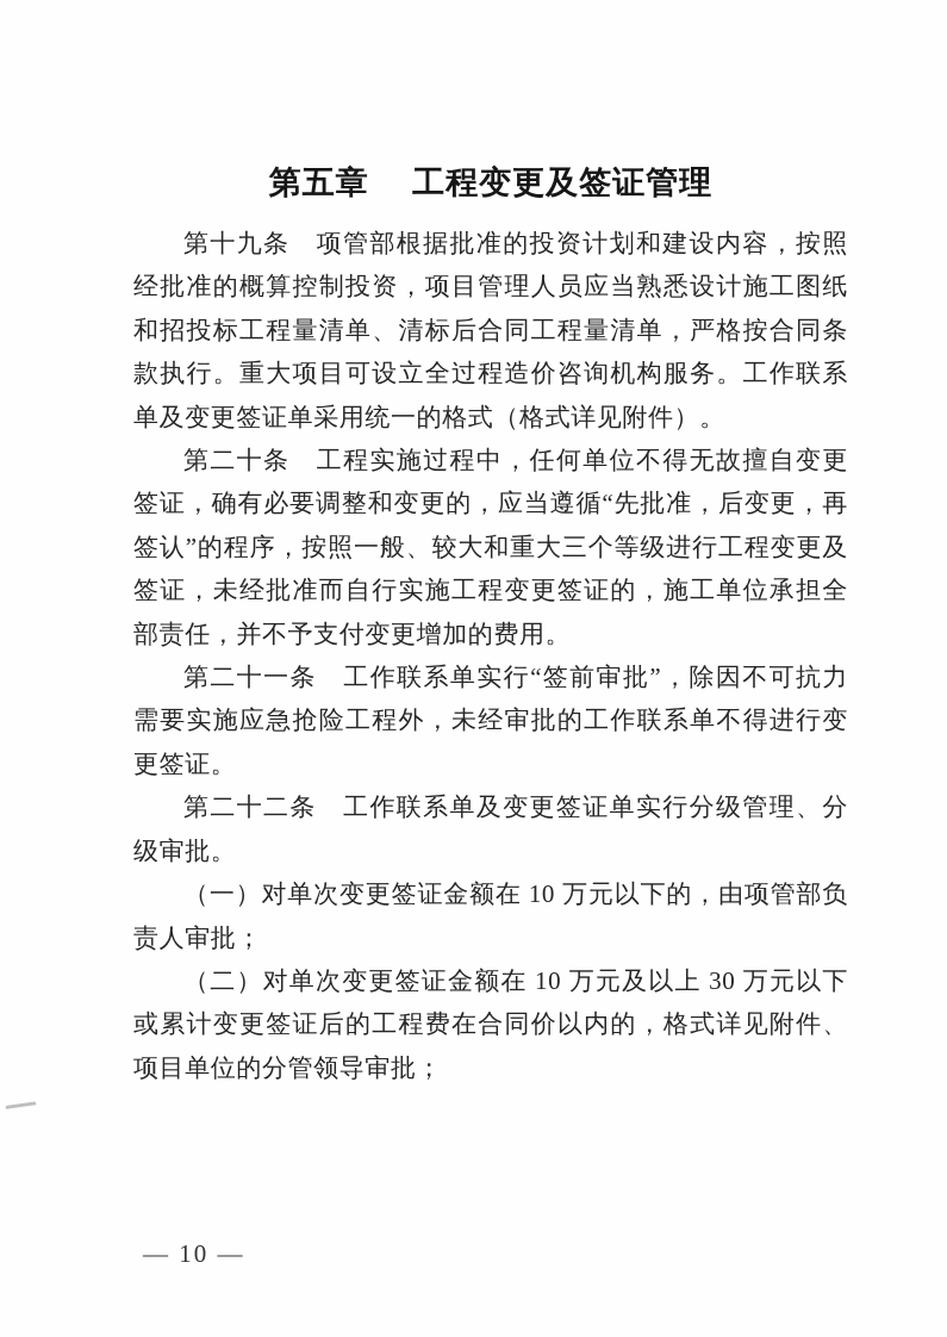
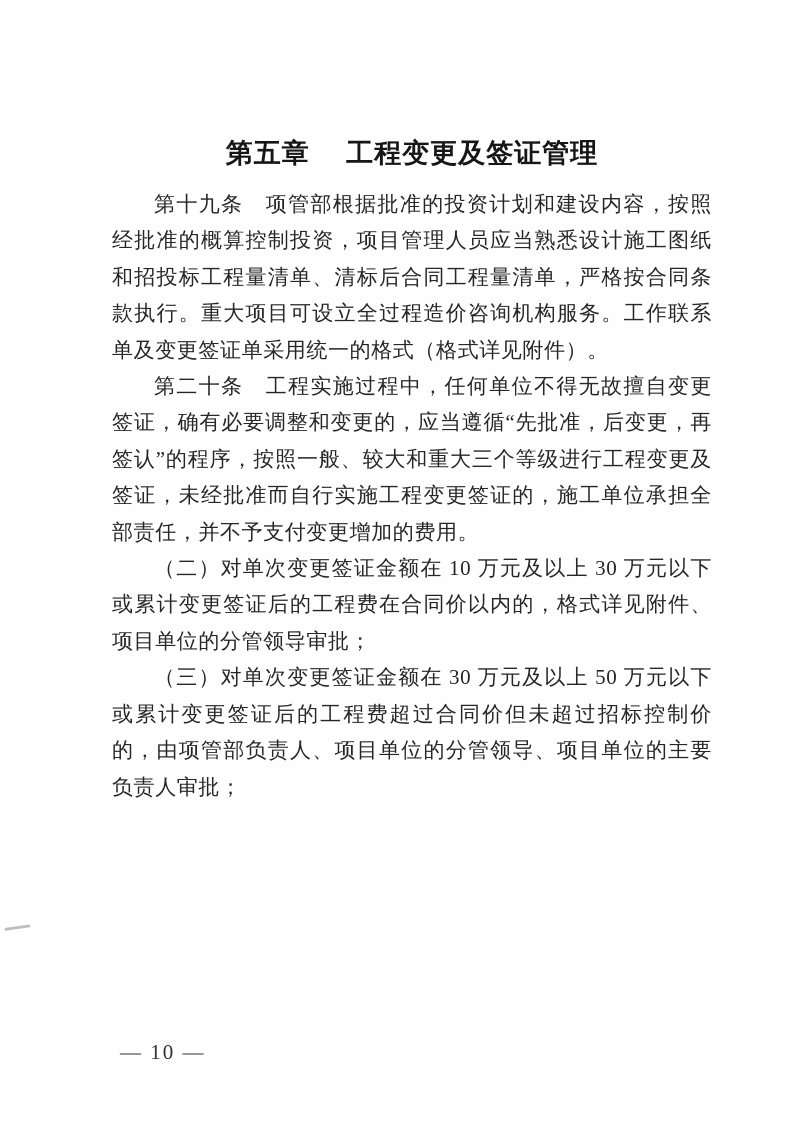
  第五章 工程变更及签证管理
  第十九条 项管部根据批准的投资计划和建设内容，按照经批准的概算控制投资，项目管理人员应当熟悉设计施工图纸和招投标工程量清单、清标后合同工程量清单，严格按合同条款执行。重大项目可设立全过程造价咨询机构服务。工作联系单及变更签证单采用统一的格式（格式详见附件）。
  第二十条 工程实施过程中，任何单位不得无故擅自变更签证，确有必要调整和变更的，应当遵循“先批准，后变更，再签认”的程序，按照一般、较大和重大三个等级进行工程变更及签证，未经批准而自行实施工程变更签证的，施工单位承担全部责任，并不予支付变更增加的费用。
- 第二十一条 工作联系单实行“签前审批”，除因不可抗力需要实施应急抢险工程外，未经审批的工作联系单不得进行变更签证。
- 第二十二条 工作联系单及变更签证单实行分级管理、分级审批。
- （一）对单次变更签证金额在 10 万元以下的，由项管部负责人审批；
  （二）对单次变更签证金额在 10 万元及以上 30 万元以下或累计变更签证后的工程费在合同价以内的，格式详见附件、项目单位的分管领导审批；
+ （三）对单次变更签证金额在 30 万元及以上 50 万元以下或累计变更签证后的工程费超过合同价但未超过招标控制价的，由项管部负责人、项目单位的分管领导、项目单位的主要负责人审批；
  — 10 —
